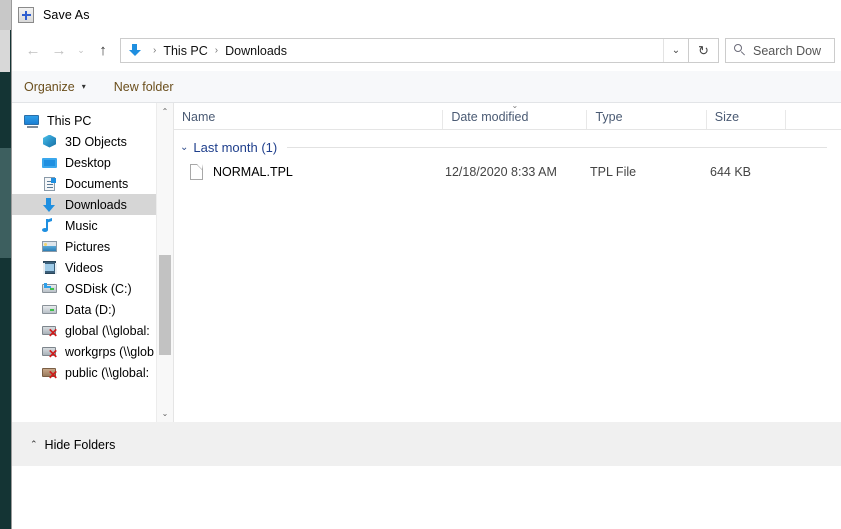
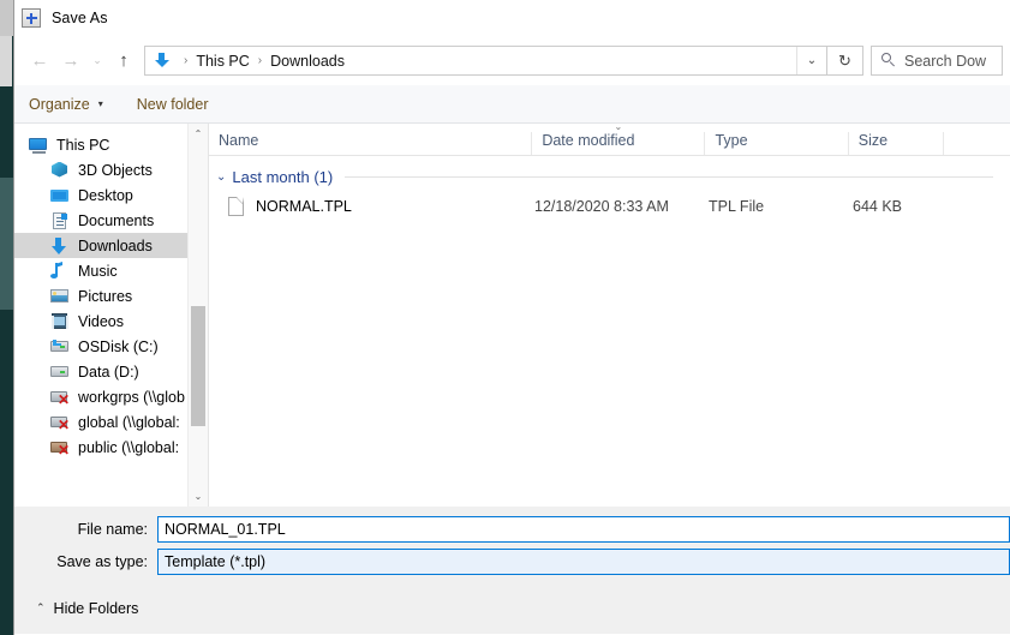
  Save As
  ←
  →
  ⌄
  ↑
  ›
  This PC
  ›
  Downloads
  ⌄
  ↻
  Search Dow
  Organize
  ▾
  New folder
  This PC
  3D Objects
  Desktop
  Documents
  Downloads
  Music
  Pictures
  Videos
  OSDisk (C:)
  Data (D:)
  ✕
- global (\\global:
+ workgrps (\\glob
  ✕
- workgrps (\\glob
+ global (\\global:
  ✕
  public (\\global:
  ⌃
  ⌄
  Name
  ⌄
  Date modified
  Type
  Size
  ⌄
  Last month (1)
  NORMAL.TPL
  12/18/2020 8:33 AM
  TPL File
  644 KB
+ File name:
+ NORMAL_01.TPL
+ Save as type:
+ Template (*.tpl)
  ⌃
  Hide Folders
